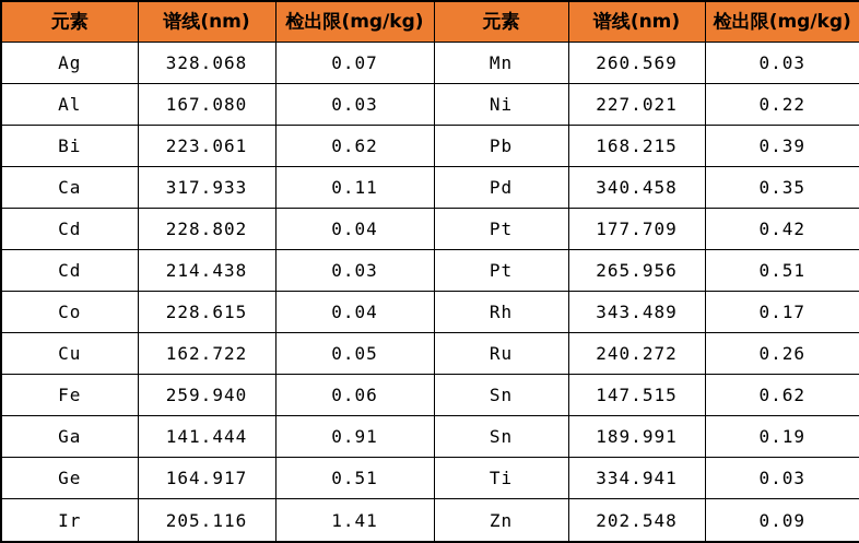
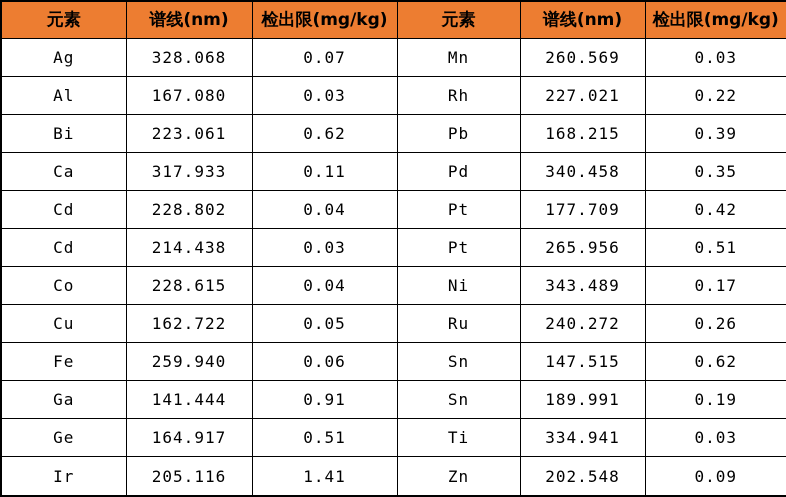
  元素	谱线(nm)	检出限(mg/kg)	元素	谱线(nm)	检出限(mg/kg)
  Ag	328.068	0.07	Mn	260.569	0.03
- Al	167.080	0.03	Ni	227.021	0.22
+ Al	167.080	0.03	Rh	227.021	0.22
  Bi	223.061	0.62	Pb	168.215	0.39
  Ca	317.933	0.11	Pd	340.458	0.35
  Cd	228.802	0.04	Pt	177.709	0.42
  Cd	214.438	0.03	Pt	265.956	0.51
- Co	228.615	0.04	Rh	343.489	0.17
+ Co	228.615	0.04	Ni	343.489	0.17
  Cu	162.722	0.05	Ru	240.272	0.26
  Fe	259.940	0.06	Sn	147.515	0.62
  Ga	141.444	0.91	Sn	189.991	0.19
  Ge	164.917	0.51	Ti	334.941	0.03
  Ir	205.116	1.41	Zn	202.548	0.09
